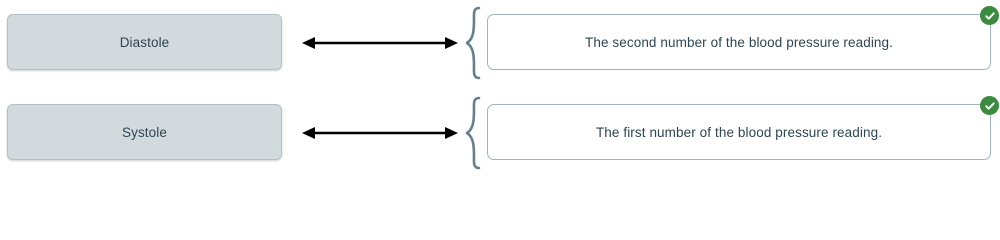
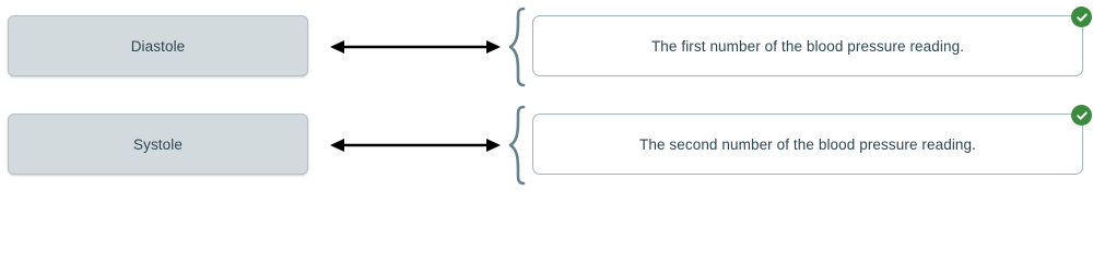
  Diastole
- The second number of the blood pressure reading.
+ The first number of the blood pressure reading.
  Systole
- The first number of the blood pressure reading.
+ The second number of the blood pressure reading.
